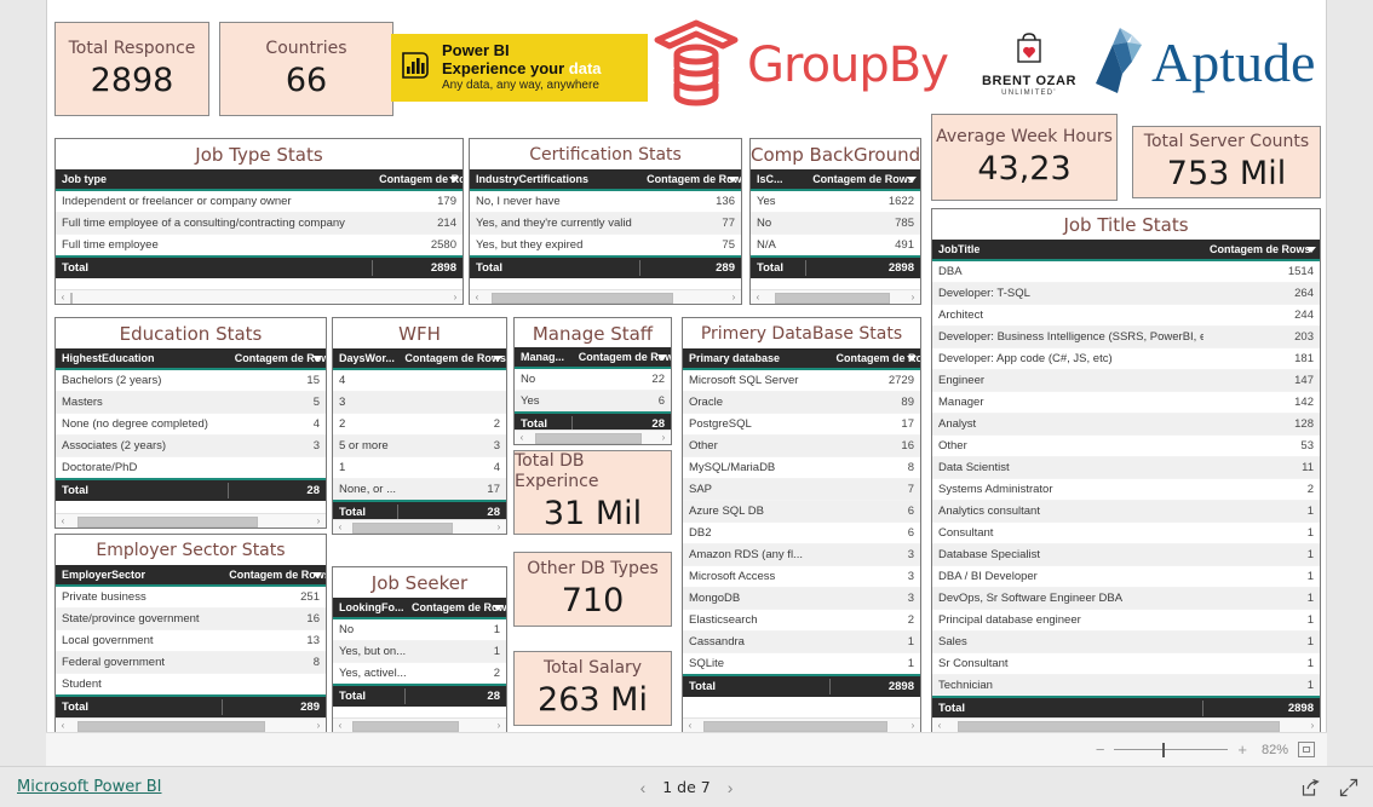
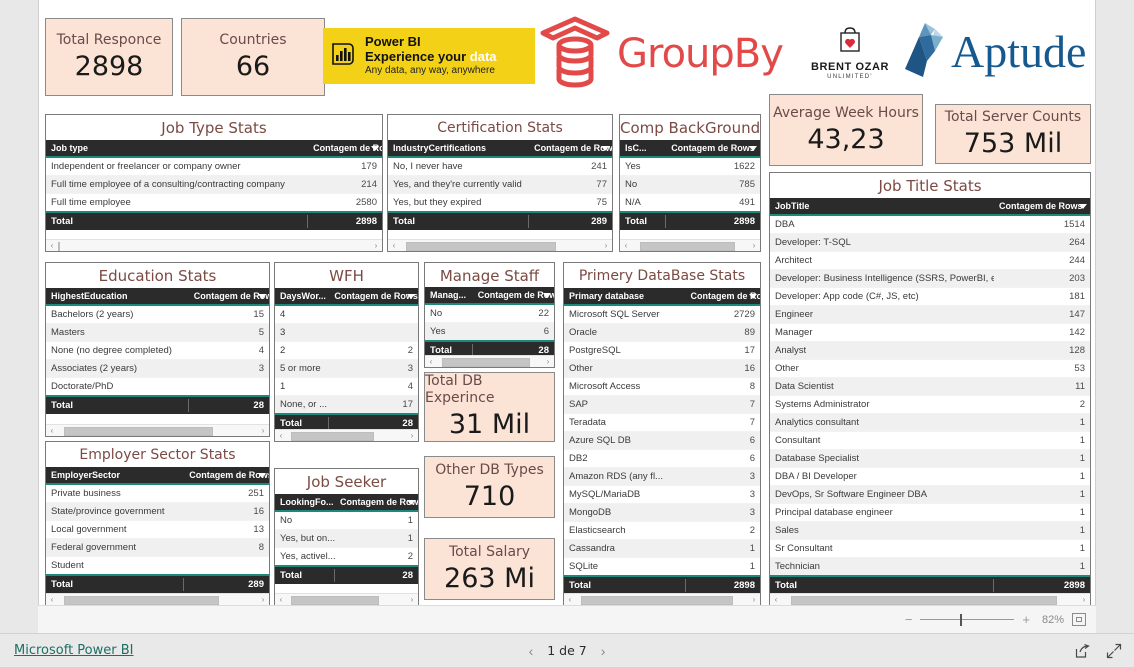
  Total Responce
  2898
  Countries
  66
  Power BI
  Experience your data
  Any data, any way, anywhere
  GroupBy
  BRENT OZAR
  Aptude
  Average Week Hours
  43,23
  Total Server Counts
  753 Mil
  Total DB Experince
  31 Mil
  Other DB Types
  710
  Total Salary
  263 Mi
  Job Type Stats
  Job type	Contagem de Ro
  Independent or freelancer or company owner	179
  Full time employee of a consulting/contracting company	214
  Full time employee	2580
  Total	2898
  ‹
  ›
  Certification Stats
  IndustryCertifications	Contagem de Row
- No, I never have	136
+ No, I never have	241
  Yes, and they're currently valid	77
  Yes, but they expired	75
  Total	289
  ‹
  ›
  Comp BackGround
  IsC...	Contagem de Rows
  Yes	1622
  No	785
  N/A	491
  Total	2898
  ‹
  ›
  Job Title Stats
  JobTitle	Contagem de Rows
  DBA	1514
  Developer: T-SQL	264
  Architect	244
  Developer: Business Intelligence (SSRS, PowerBI, e	203
  Developer: App code (C#, JS, etc)	181
  Engineer	147
  Manager	142
  Analyst	128
  Other	53
  Data Scientist	11
  Systems Administrator	2
  Analytics consultant	1
  Consultant	1
  Database Specialist	1
  DBA / BI Developer	1
  DevOps, Sr Software Engineer DBA	1
  Principal database engineer	1
  Sales	1
  Sr Consultant	1
  Technician	1
  Total	2898
  ‹
  ›
  Education Stats
  HighestEducation	Contagem de Row
  Bachelors (2 years)	15
  Masters	5
  None (no degree completed)	4
  Associates (2 years)	3
  Doctorate/PhD
  Total	28
  ‹
  ›
  WFH
  DaysWor...	Contagem de Rows
  4
  3
  2	2
  5 or more	3
  1	4
  None, or ...	17
  Total	28
  ‹
  ›
  Manage Staff
  Manag...	Contagem de Row
  No	22
  Yes	6
  Total	28
  ‹
  ›
  Primery DataBase Stats
  Primary database	Contagem de Ro
  Microsoft SQL Server	2729
  Oracle	89
  PostgreSQL	17
  Other	16
- MySQL/MariaDB	8
+ Microsoft Access	8
  SAP	7
+ Teradata	7
  Azure SQL DB	6
  DB2	6
  Amazon RDS (any fl...	3
- Microsoft Access	3
+ MySQL/MariaDB	3
  MongoDB	3
  Elasticsearch	2
  Cassandra	1
  SQLite	1
  Total	2898
  ‹
  ›
  Employer Sector Stats
  EmployerSector	Contagem de Row
  Private business	251
  State/province government	16
  Local government	13
  Federal government	8
  Student
  Total	289
  ‹
  ›
  Job Seeker
  LookingFo...	Contagem de Row
  No	1
  Yes, but on...	1
  Yes, activel...	2
  Total	28
  ‹
  ›
  −
  +
  82%
  Microsoft Power BI
  ‹
  1 de 7
  ›
